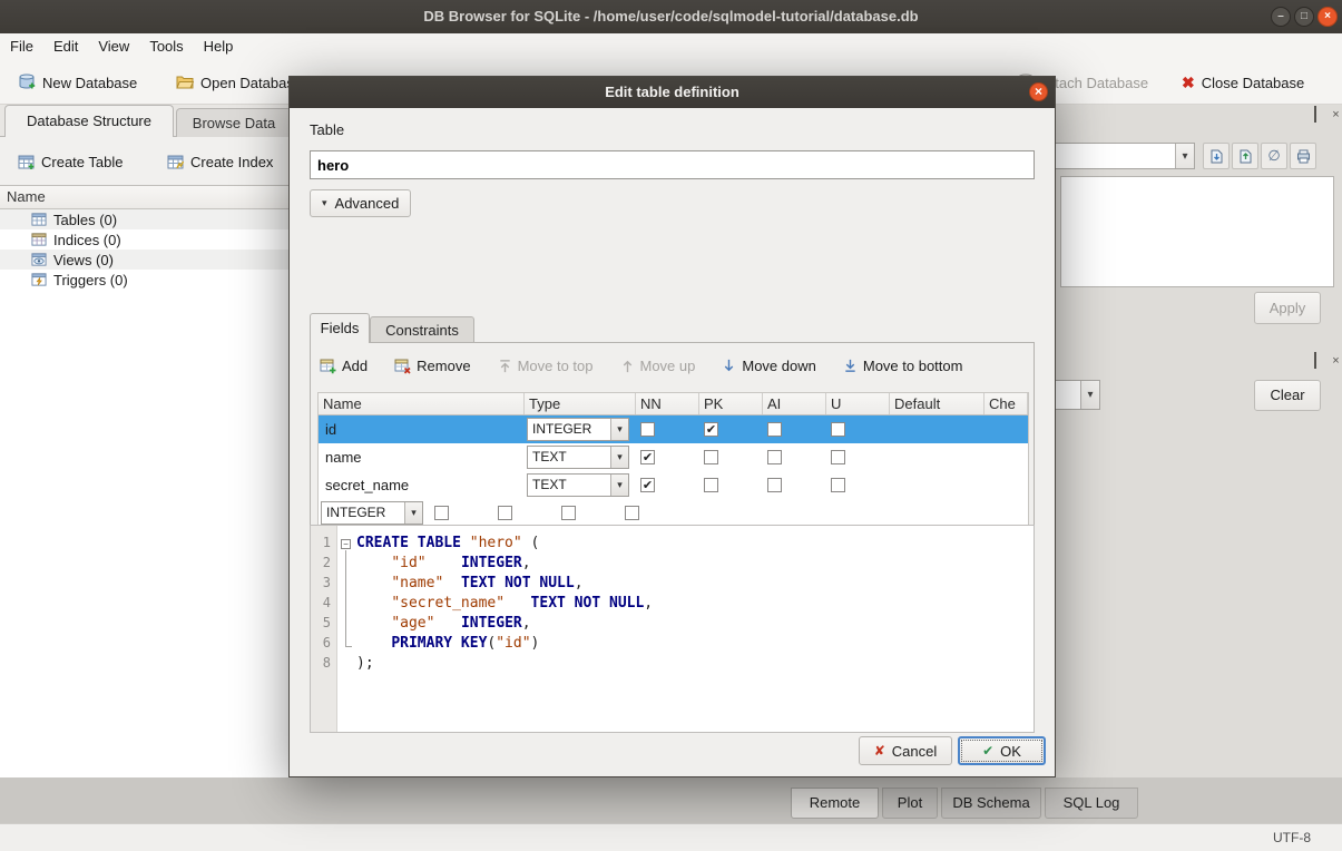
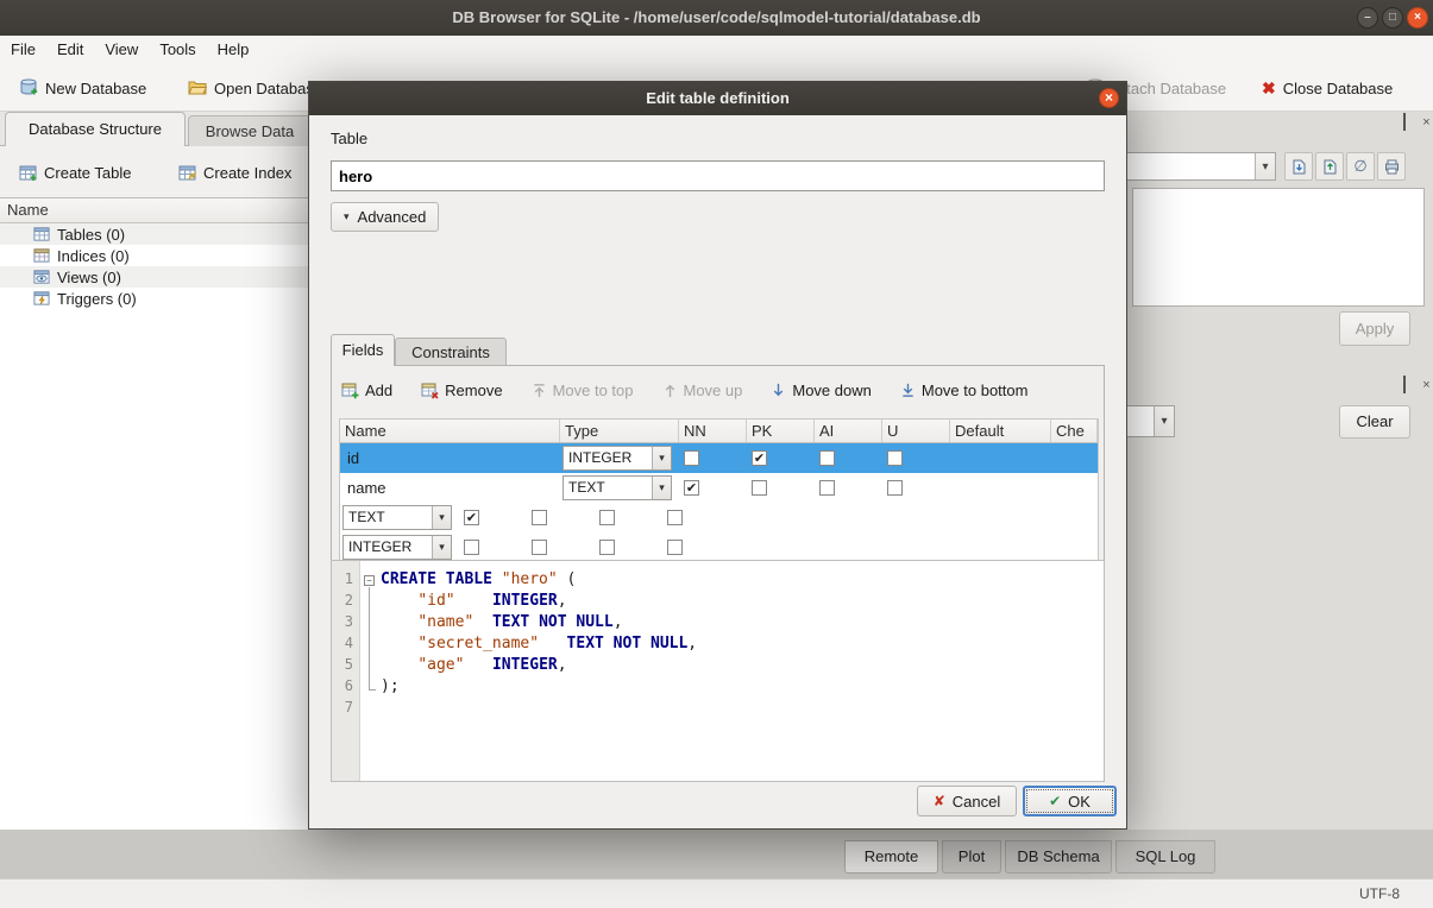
  DB Browser for SQLite - /home/user/code/sqlmodel-tutorial/database.db
  –
  □
  ×
  File
  Edit
  View
  Tools
  Help
  New Database
  tach Database
  ✖
  Close Database
  Database Structure
  Browse Data
  Create Table
  Create Index
  Name
  Tables (0)
  Indices (0)
  Views (0)
  Triggers (0)
  ×
  ▾
  ∅
  Apply
  ×
  ▾
  Clear
  Remote
  Plot
  DB Schema
  SQL Log
  UTF-8
  Edit table definition
  ×
  Table
  hero
  ▾
  Advanced
  Fields
  Constraints
  Add
  Remove
  Move to top
  Move up
  Move down
  Move to bottom
  Name
  Type
  NN
  PK
  AI
  U
  Default
  Che
  id
  INTEGER
  ▾
  ✔
  name
  TEXT
  ▾
  ✔
- secret_name
  TEXT
  ▾
  ✔
  INTEGER
  ▾
  1
  2
  3
  4
  5
  6
- 8
+ 7
  −
  CREATE TABLE "hero" (
  "id" INTEGER,
  "name" TEXT NOT NULL,
  "secret_name" TEXT NOT NULL,
  "age" INTEGER,
- PRIMARY KEY("id")
  );
  ✘
  Cancel
  ✔
  OK
